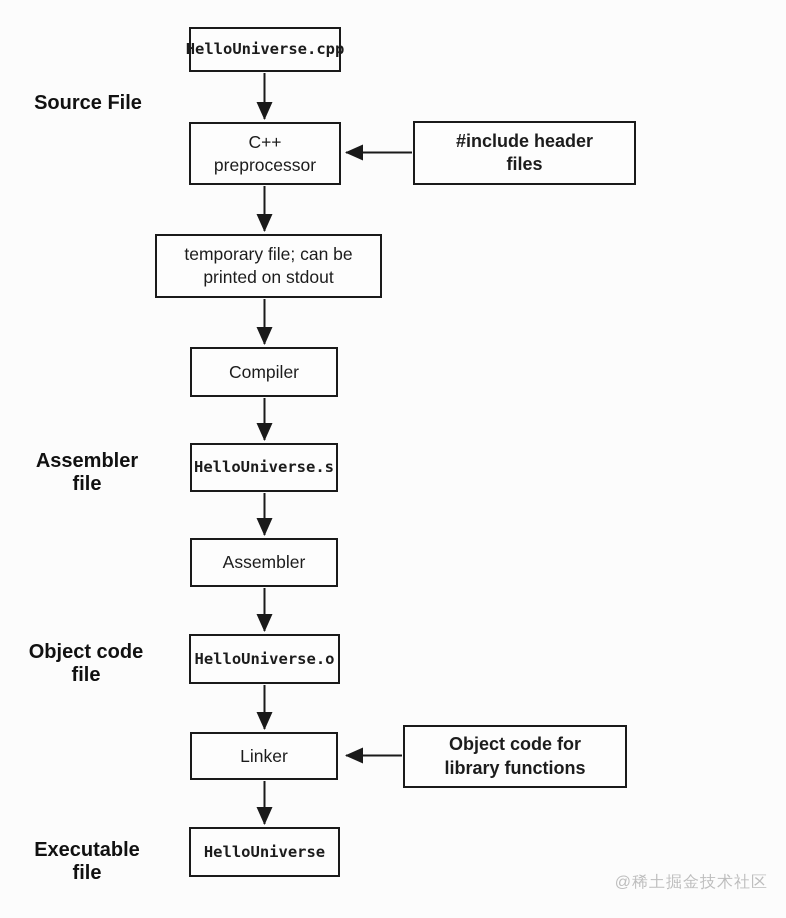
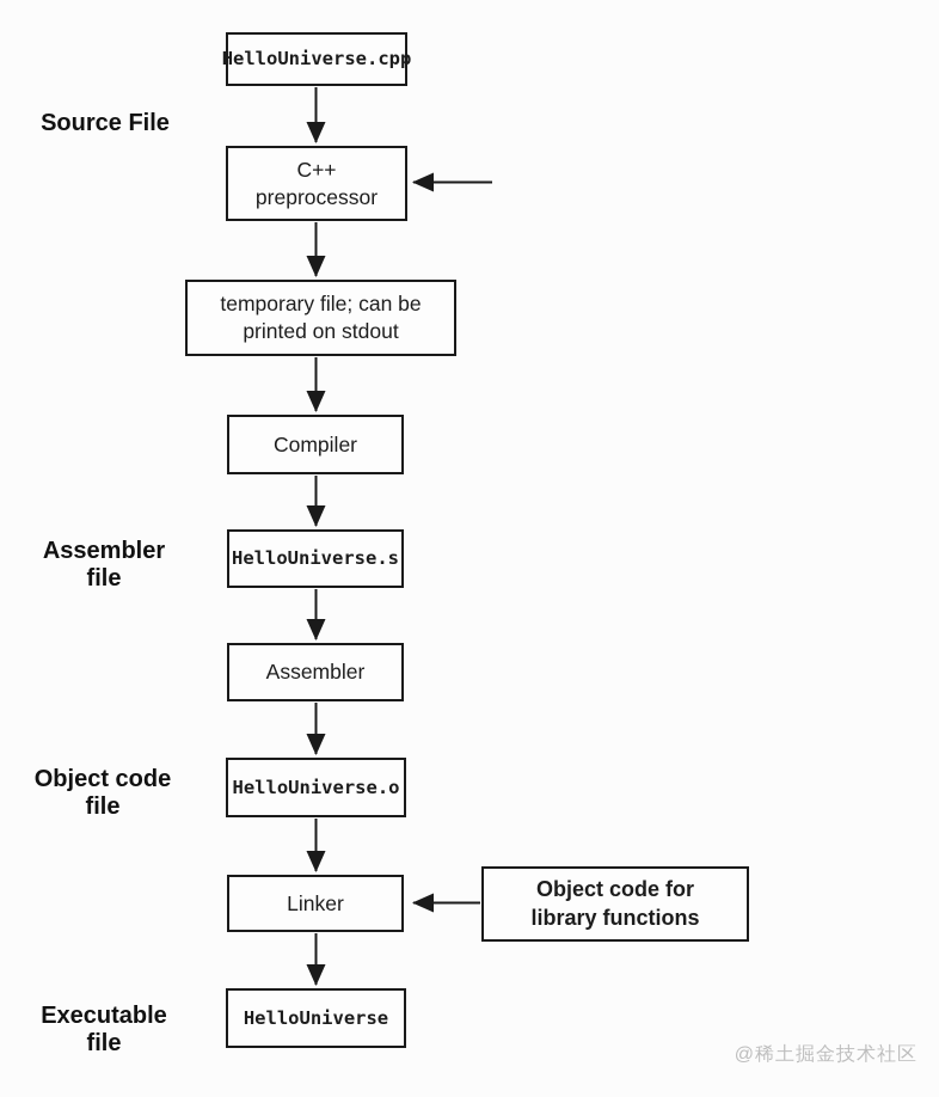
  HelloUniverse.cpp
  C++
  preprocessor
  temporary file; can be
  printed on stdout
  Compiler
  HelloUniverse.s
  Assembler
  HelloUniverse.o
  Linker
  HelloUniverse
- #include header
- files
  Object code for
  library functions
  Source File
  Assembler
  file
  Object code
  file
  Executable
  file
  @稀土掘金技术社区
